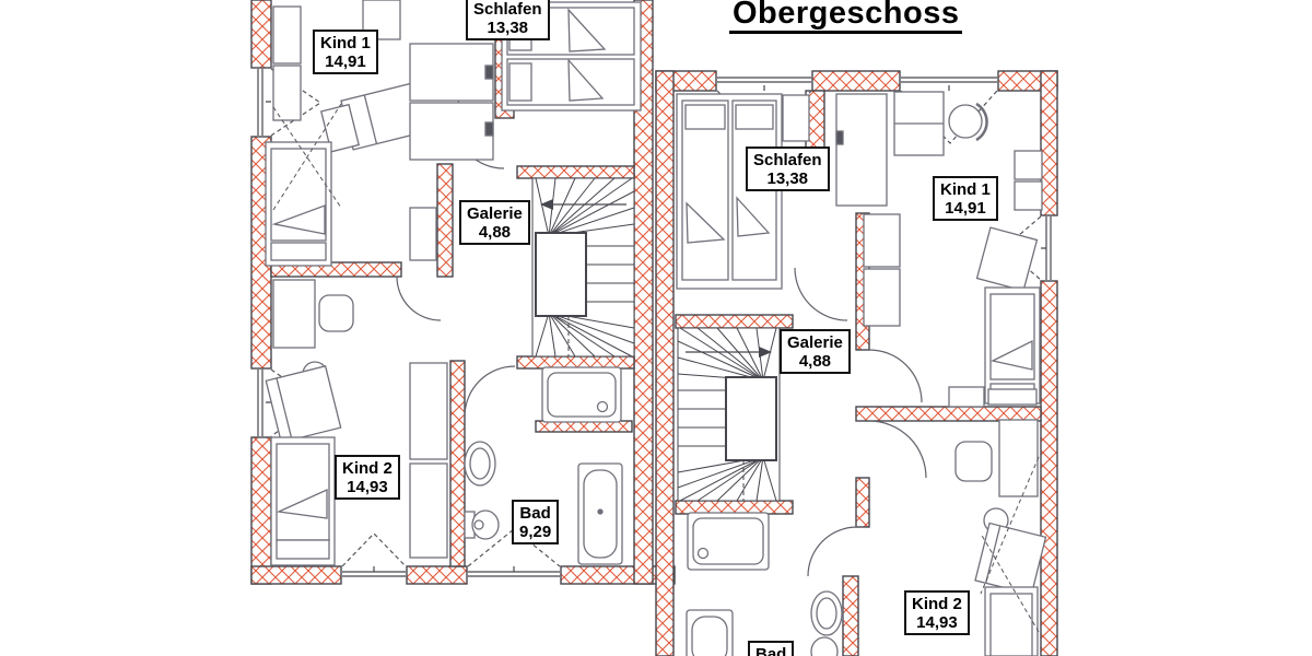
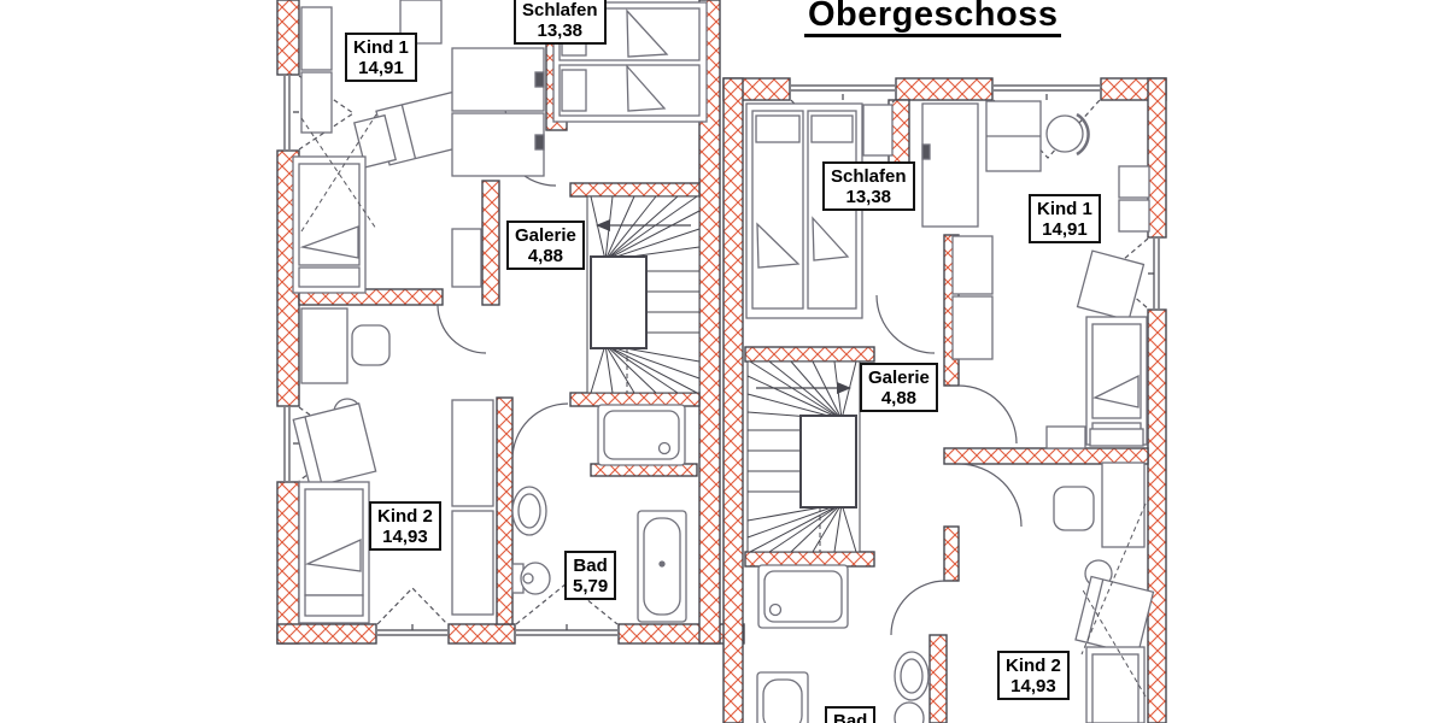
  Obergeschoss
  Kind 1
  14,91
  Schlafen
  13,38
  Galerie
  4,88
  Kind 2
  14,93
  Bad
- 9,29
+ 5,79
  Schlafen
  13,38
  Kind 1
  14,91
  Galerie
  4,88
  Kind 2
  14,93
  Bad
